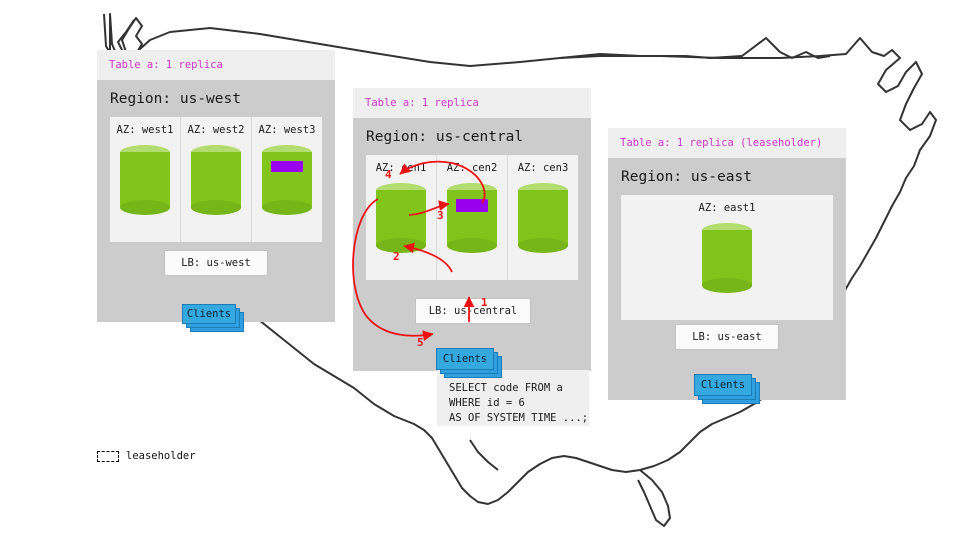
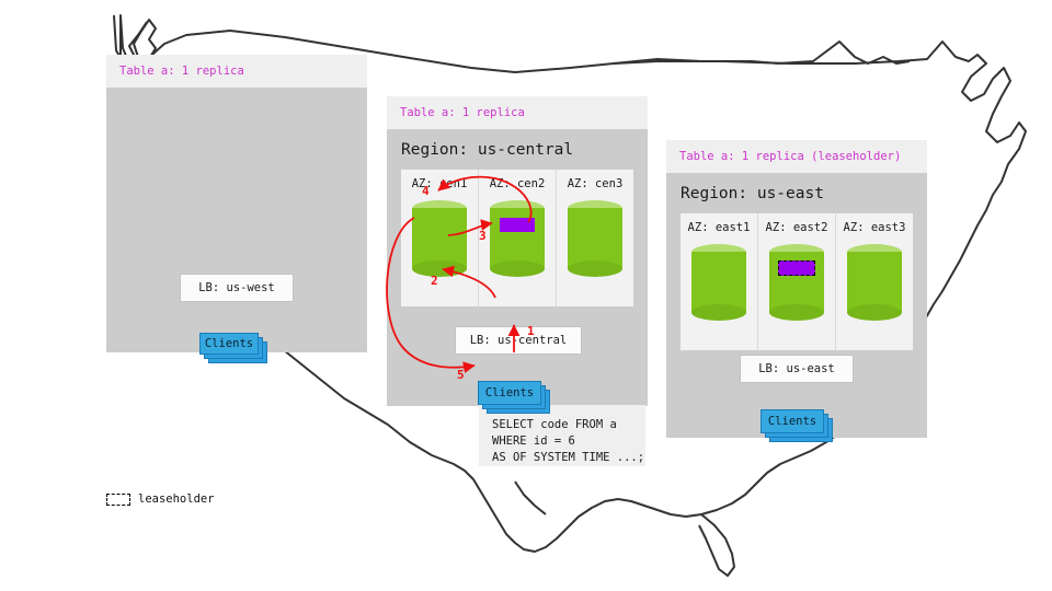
  Table a: 1 replica
- Region: us-west
- AZ: west1
- AZ: west2
- AZ: west3
  LB: us-west
  Clients
  Table a: 1 replica
  Region: us-central
  AZ: cn1
  AZ: cen2
  AZ: cen3
  LB: uscentral
  Clients
  Table a: 1 replica (leaseholder)
  Region: us-east
  AZ: east1
+ AZ: east2
+ AZ: east3
  LB: us-east
  Clients
  SELECT code FROM a
  WHERE id = 6
  AS OF SYSTEM TIME ...;
  leaseholder
  1
  2
  3
  4
  5
